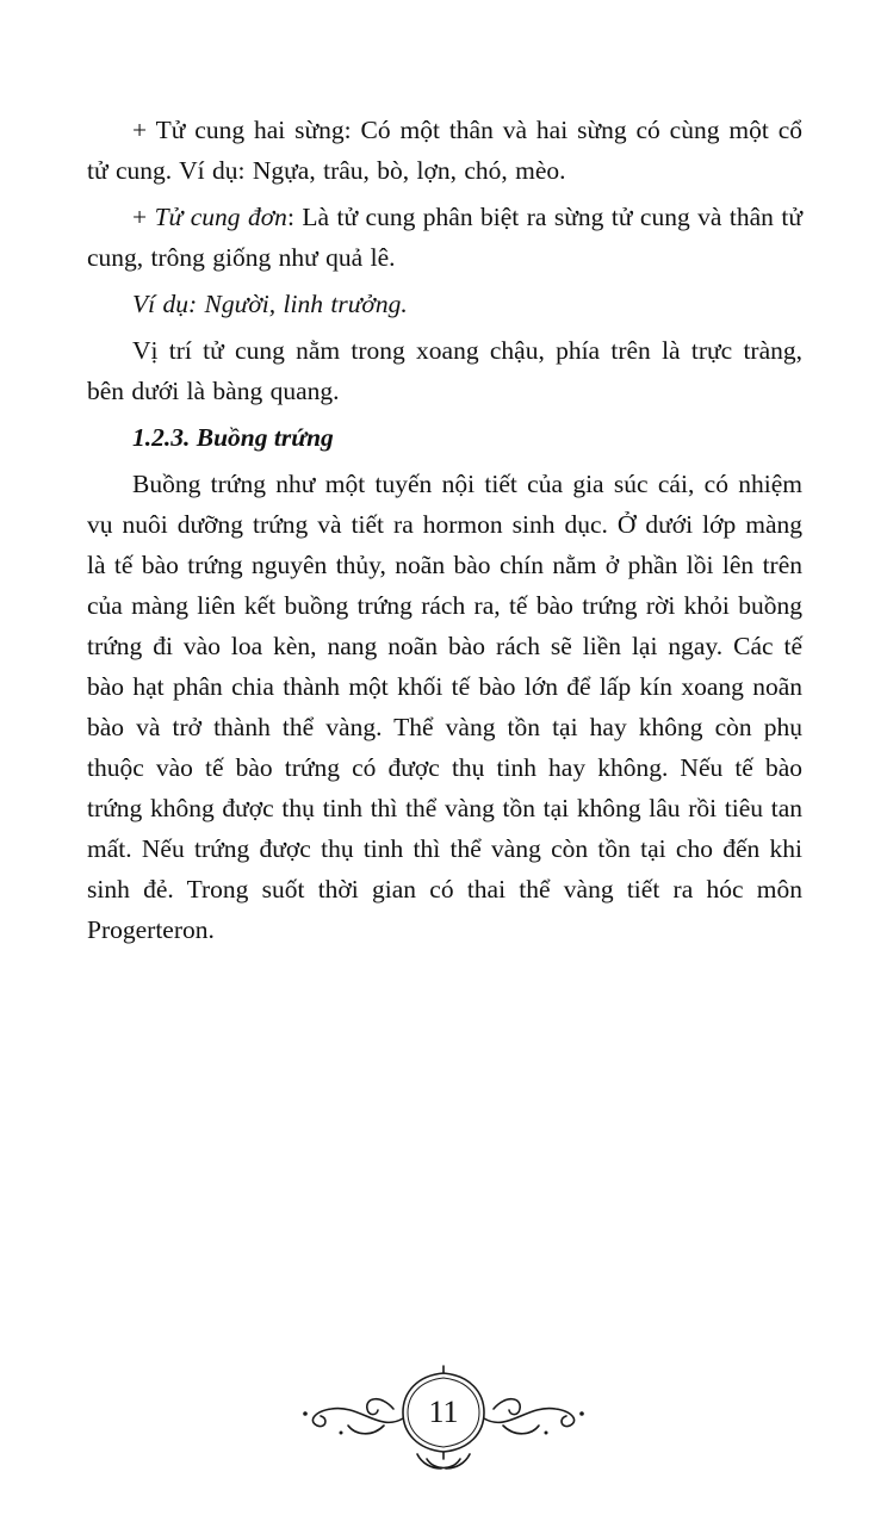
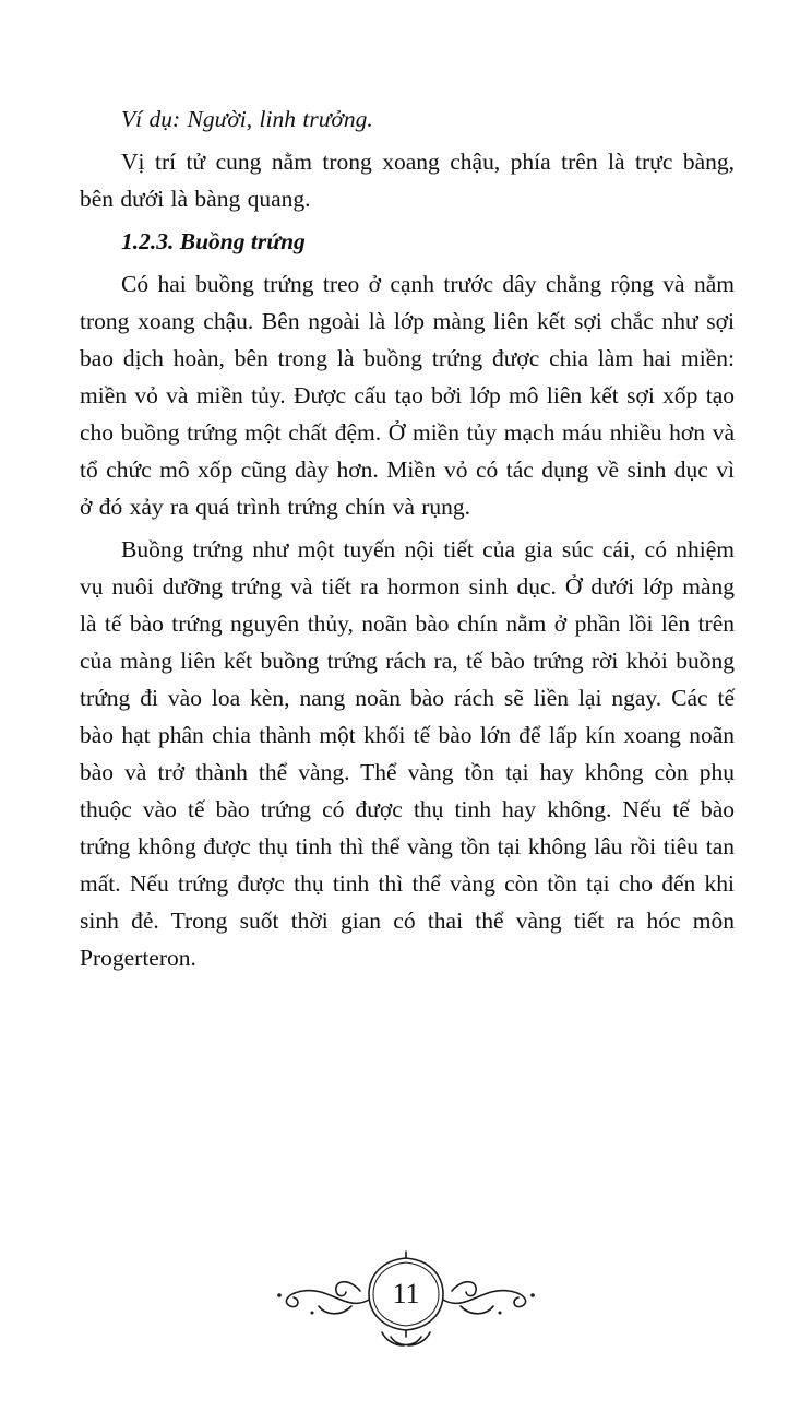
- + Tử cung hai sừng: Có một thân và hai sừng có cùng một cổ tử cung. Ví dụ: Ngựa, trâu, bò, lợn, chó, mèo.
- + Tử cung đơn: Là tử cung phân biệt ra sừng tử cung và thân tử cung, trông giống như quả lê.
  Ví dụ: Người, linh trưởng.
- Vị trí tử cung nằm trong xoang chậu, phía trên là trực tràng, bên dưới là bàng quang.
+ Vị trí tử cung nằm trong xoang chậu, phía trên là trực bàng, bên dưới là bàng quang.
  1.2.3. Buồng trứng
+ Có hai buồng trứng treo ở cạnh trước dây chằng rộng và nằm trong xoang chậu. Bên ngoài là lớp màng liên kết sợi chắc như sợi bao dịch hoàn, bên trong là buồng trứng được chia làm hai miền: miền vỏ và miền tủy. Được cấu tạo bởi lớp mô liên kết sợi xốp tạo cho buồng trứng một chất đệm. Ở miền tủy mạch máu nhiều hơn và tổ chức mô xốp cũng dày hơn. Miền vỏ có tác dụng về sinh dục vì ở đó xảy ra quá trình trứng chín và rụng.
  Buồng trứng như một tuyến nội tiết của gia súc cái, có nhiệm vụ nuôi dưỡng trứng và tiết ra hormon sinh dục. Ở dưới lớp màng là tế bào trứng nguyên thủy, noãn bào chín nằm ở phần lồi lên trên của màng liên kết buồng trứng rách ra, tế bào trứng rời khỏi buồng trứng đi vào loa kèn, nang noãn bào rách sẽ liền lại ngay. Các tế bào hạt phân chia thành một khối tế bào lớn để lấp kín xoang noãn bào và trở thành thể vàng. Thể vàng tồn tại hay không còn phụ thuộc vào tế bào trứng có được thụ tinh hay không. Nếu tế bào trứng không được thụ tinh thì thể vàng tồn tại không lâu rồi tiêu tan mất. Nếu trứng được thụ tinh thì thể vàng còn tồn tại cho đến khi sinh đẻ. Trong suốt thời gian có thai thể vàng tiết ra hóc môn Progerteron.
  11
